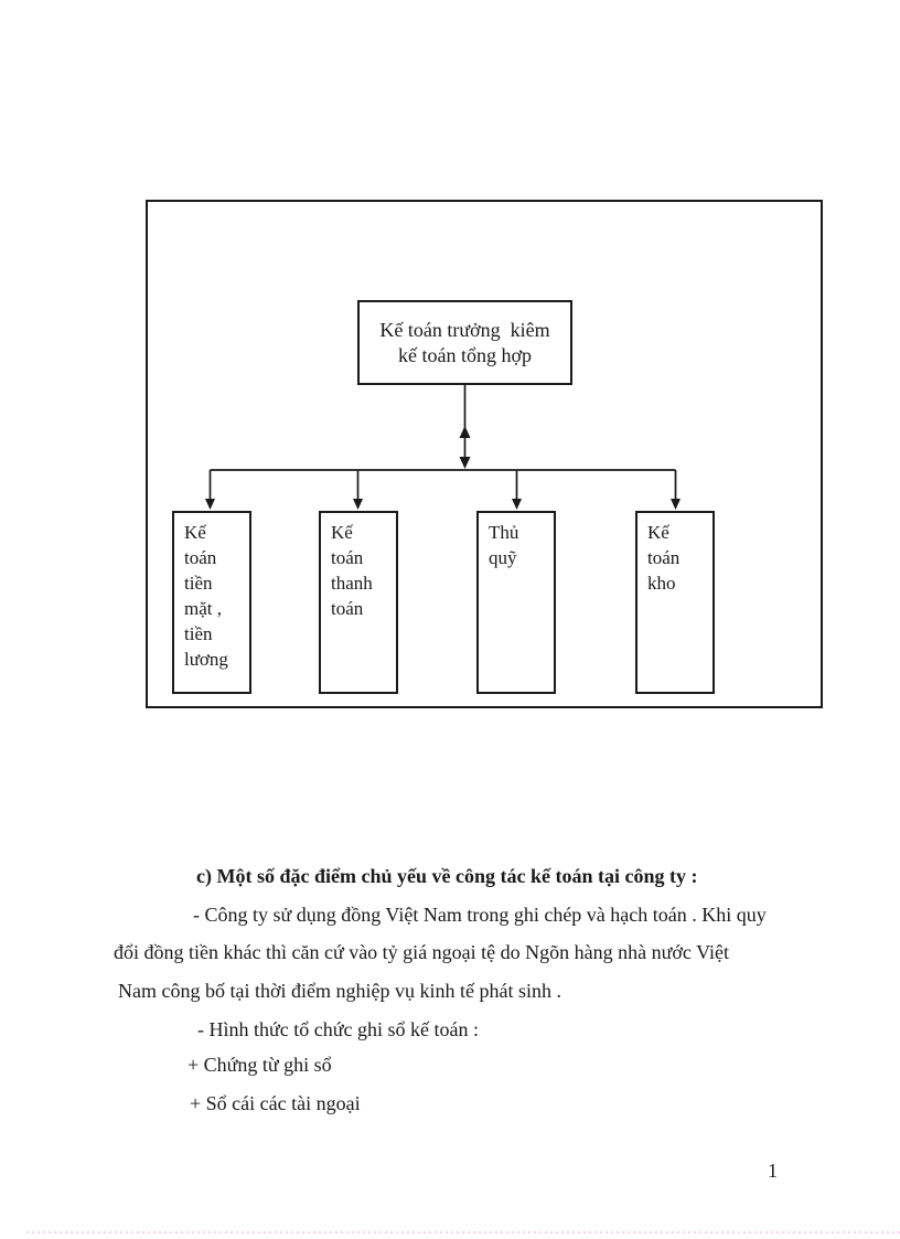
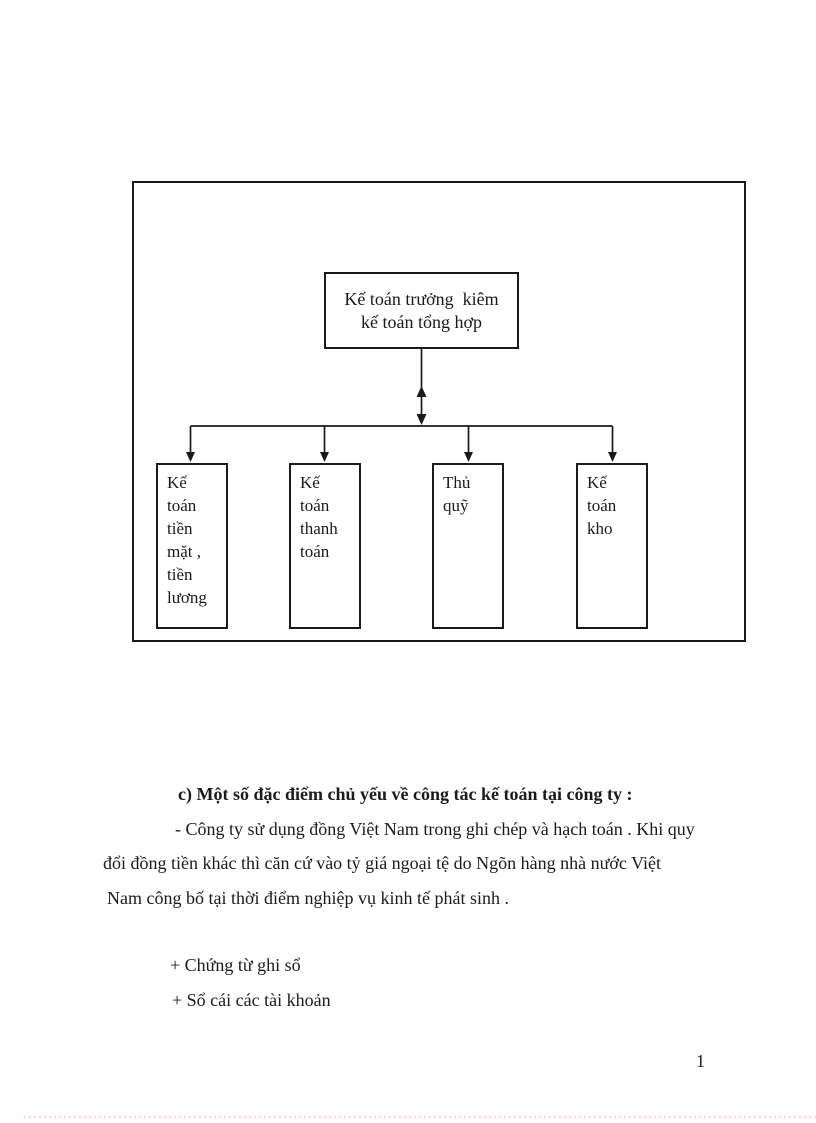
  Kế toán trưởng kiêm
  kế toán tổng hợp
  Kế
  toán
  tiền
  mặt ,
  tiền
  lương
  Kế
  toán
  thanh
  toán
  Thủ
  quỹ
  Kế
  toán
  kho
  c) Một số đặc điểm chủ yếu về công tác kế toán tại công ty :
  - Công ty sử dụng đồng Việt Nam trong ghi chép và hạch toán . Khi quy
  đổi đồng tiền khác thì căn cứ vào tỷ giá ngoại tệ do Ngõn hàng nhà nước Việt
  Nam công bố tại thời điểm nghiệp vụ kinh tế phát sinh .
- - Hình thức tổ chức ghi sổ kế toán :
  + Chứng từ ghi sổ
- + Sổ cái các tài ngoại
+ + Sổ cái các tài khoản
  1
